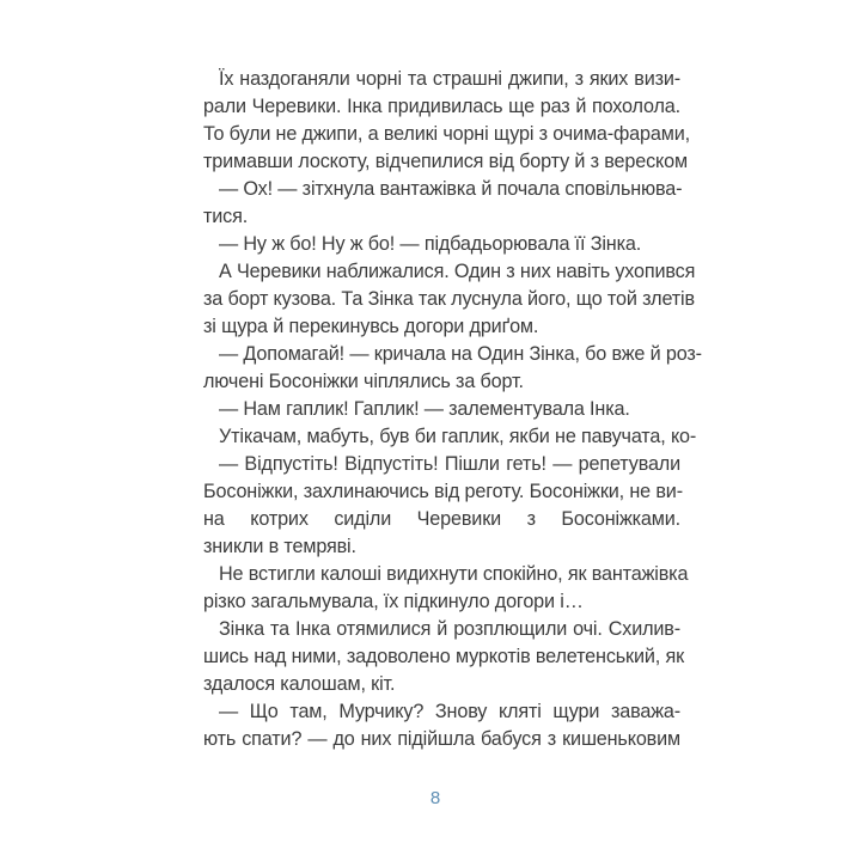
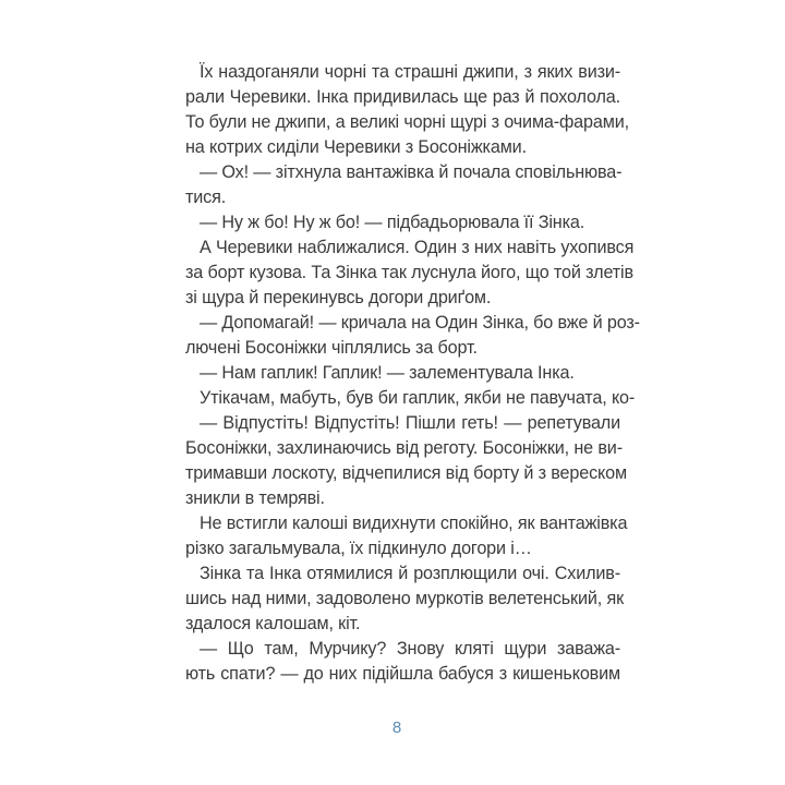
  Їх наздоганяли чорні та страшні джипи, з яких визи-
  рали Черевики. Інка придивилась ще раз й похолола.
  То були не джипи, а великі чорні щурі з очима-фарами,
- тримавши лоскоту, відчепилися від борту й з вереском
+ на котрих сиділи Черевики з Босоніжками.
  — Ох! — зітхнула вантажівка й почала сповільнюва-
  тися.
  — Ну ж бо! Ну ж бо! — підбадьорювала її Зінка.
  А Черевики наближалися. Один з них навіть ухопився
  за борт кузова. Та Зінка так луснула його, що той злетів
  зі щура й перекинувсь догори дриґом.
  — Допомагай! — кричала на Один Зінка, бо вже й роз-
  лючені Босоніжки чіплялись за борт.
  — Нам гаплик! Гаплик! — залементувала Інка.
  Утікачам, мабуть, був би гаплик, якби не павучата, ко-
  — Відпустіть! Відпустіть! Пішли геть! — репетували
  Босоніжки, захлинаючись від реготу. Босоніжки, не ви-
- на котрих сиділи Черевики з Босоніжками.
+ тримавши лоскоту, відчепилися від борту й з вереском
  зникли в темряві.
  Не встигли калоші видихнути спокійно, як вантажівка
  різко загальмувала, їх підкинуло догори і…
  Зінка та Інка отямилися й розплющили очі. Схилив-
  шись над ними, задоволено муркотів велетенський, як
  здалося калошам, кіт.
  — Що там, Мурчику? Знову кляті щури заважа-
  ють спати? — до них підійшла бабуся з кишеньковим
  8
